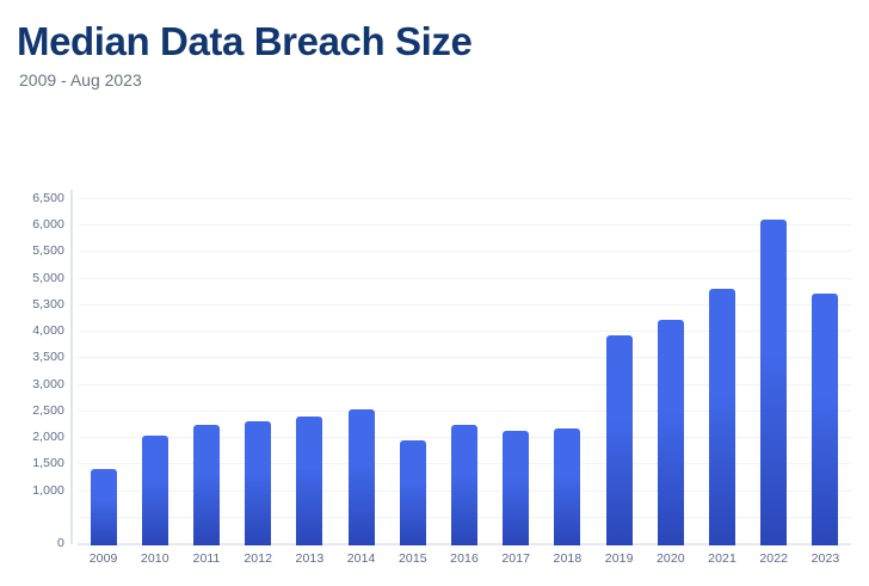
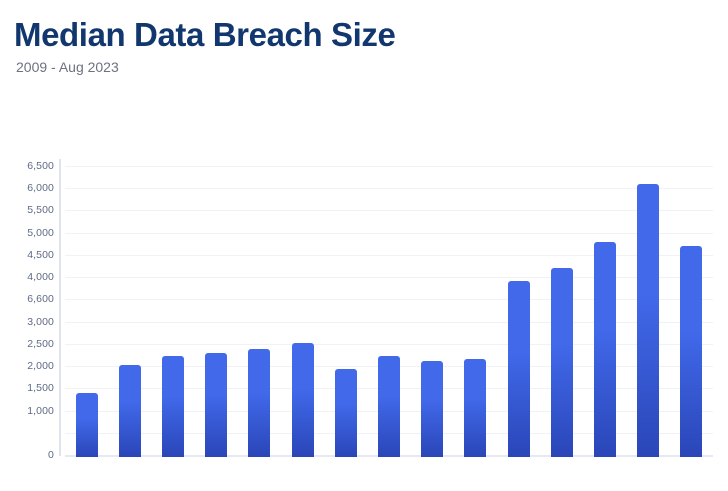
  Median Data Breach Size
  2009 - Aug 2023
  6,500
  6,000
  5,500
  5,000
- 5,300
+ 4,500
  4,000
- 3,500
+ 6,600
  3,000
  2,500
  2,000
  1,500
  1,000
  0
- 2009
- 2010
- 2011
- 2012
- 2013
- 2014
- 2015
- 2016
- 2017
- 2018
- 2019
- 2020
- 2021
- 2022
- 2023
